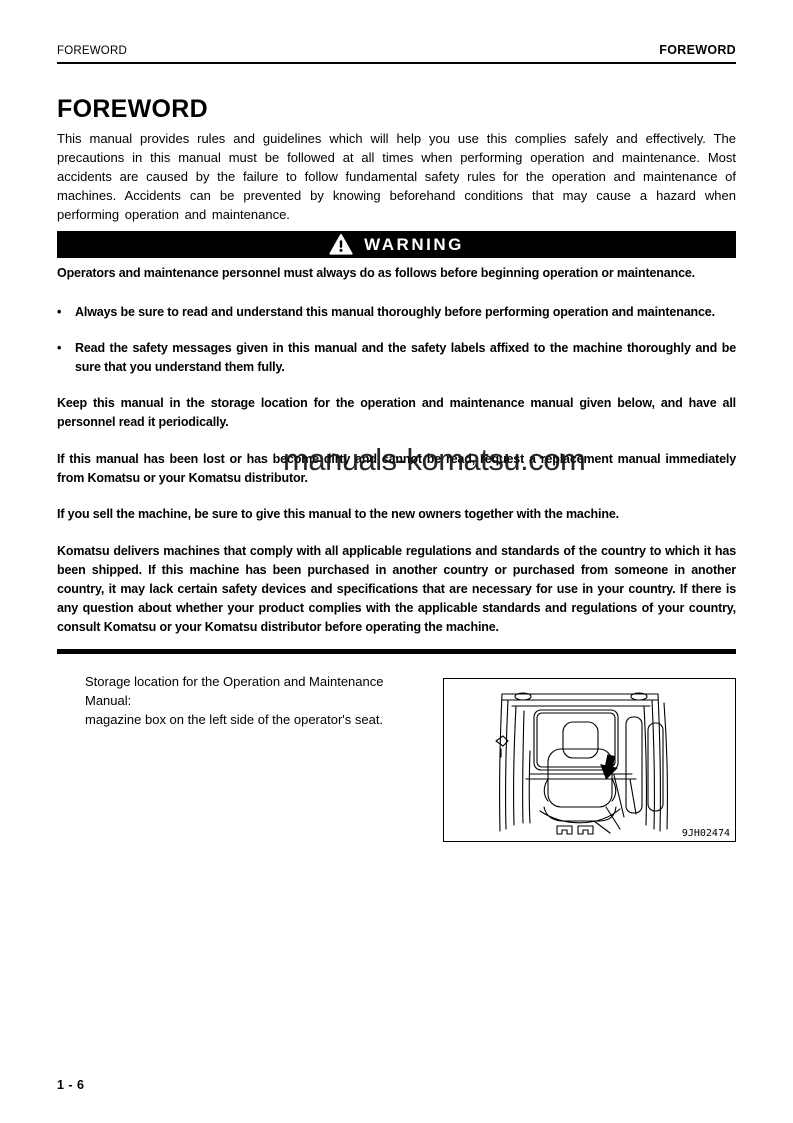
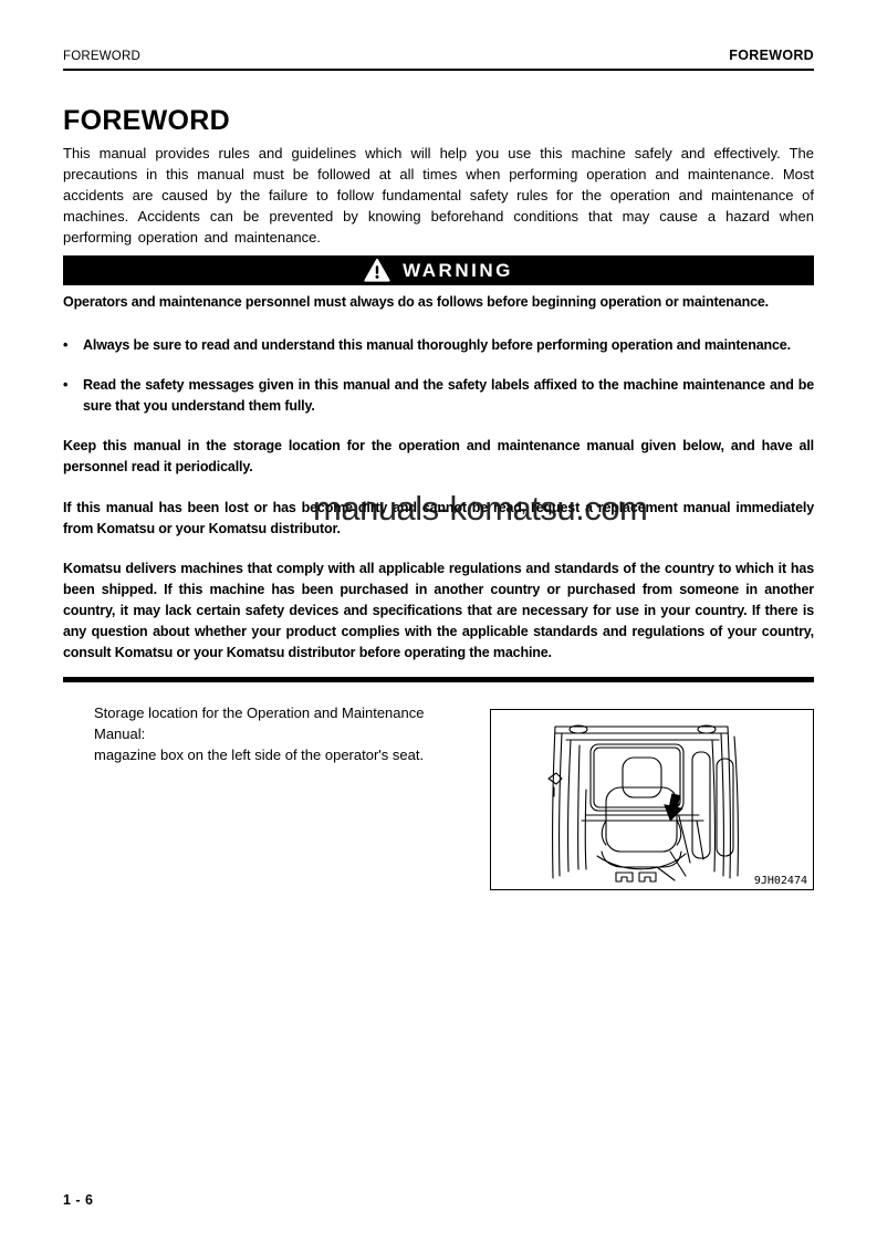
  FOREWORD
  FOREWORD
  FOREWORD
- This manual provides rules and guidelines which will help you use this complies safely and effectively. The precautions in this manual must be followed at all times when performing operation and maintenance. Most accidents are caused by the failure to follow fundamental safety rules for the operation and maintenance of machines. Accidents can be prevented by knowing beforehand conditions that may cause a hazard when performing operation and maintenance.
+ This manual provides rules and guidelines which will help you use this machine safely and effectively. The precautions in this manual must be followed at all times when performing operation and maintenance. Most accidents are caused by the failure to follow fundamental safety rules for the operation and maintenance of machines. Accidents can be prevented by knowing beforehand conditions that may cause a hazard when performing operation and maintenance.
  WARNING
  Operators and maintenance personnel must always do as follows before beginning operation or maintenance.
  •
  Always be sure to read and understand this manual thoroughly before performing operation and maintenance.
  •
- Read the safety messages given in this manual and the safety labels affixed to the machine thoroughly and be sure that you understand them fully.
+ Read the safety messages given in this manual and the safety labels affixed to the machine maintenance and be sure that you understand them fully.
  Keep this manual in the storage location for the operation and maintenance manual given below, and have all personnel read it periodically.
  If this manual has been lost or has become dirty and cannot be read, request a replacement manual immediately from Komatsu or your Komatsu distributor.
- If you sell the machine, be sure to give this manual to the new owners together with the machine.
  Komatsu delivers machines that comply with all applicable regulations and standards of the country to which it has been shipped. If this machine has been purchased in another country or purchased from someone in another country, it may lack certain safety devices and specifications that are necessary for use in your country. If there is any question about whether your product complies with the applicable standards and regulations of your country, consult Komatsu or your Komatsu distributor before operating the machine.
  Storage location for the Operation and Maintenance Manual:
  magazine box on the left side of the operator's seat.
  9JH02474
  manuals-komatsu.com
  1 - 6
